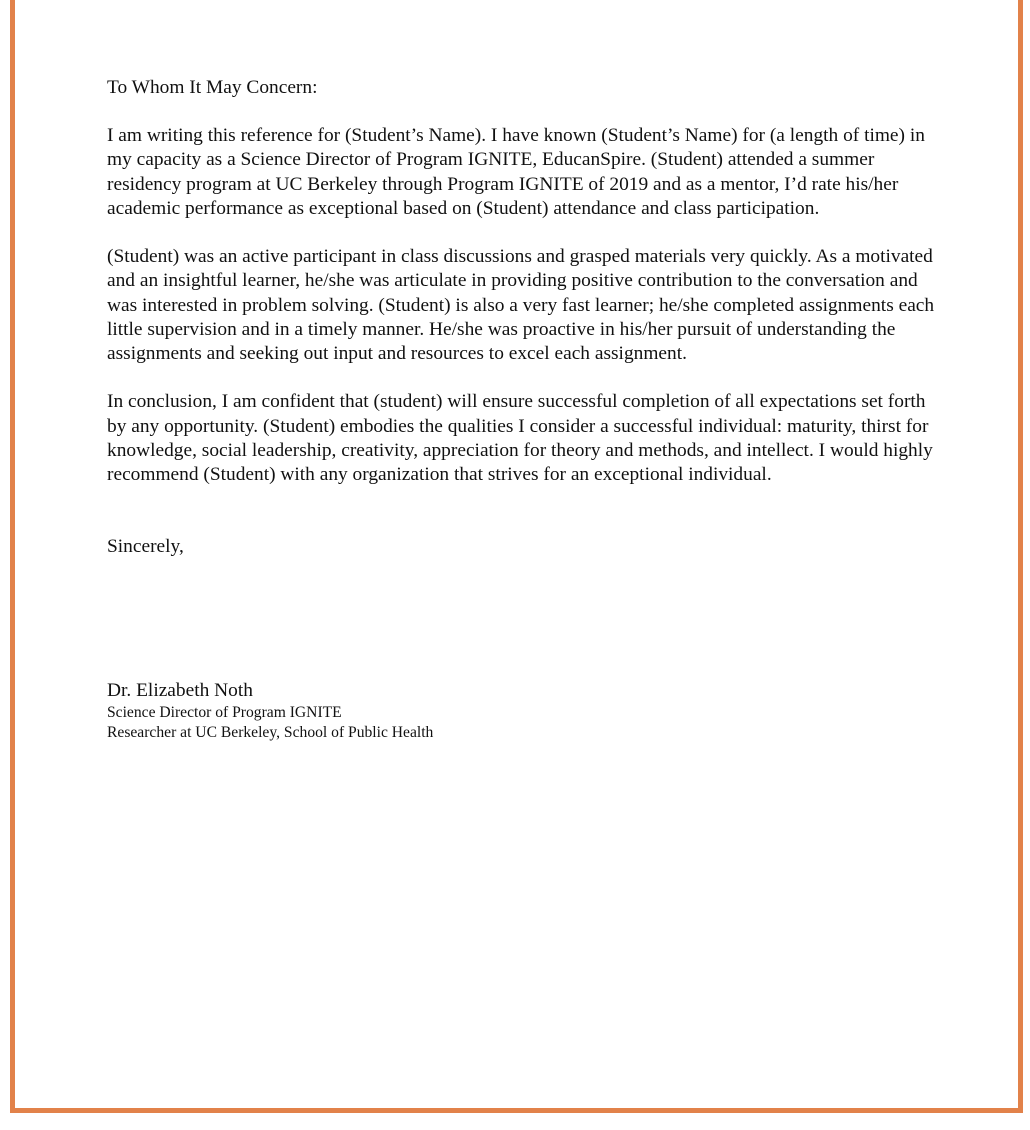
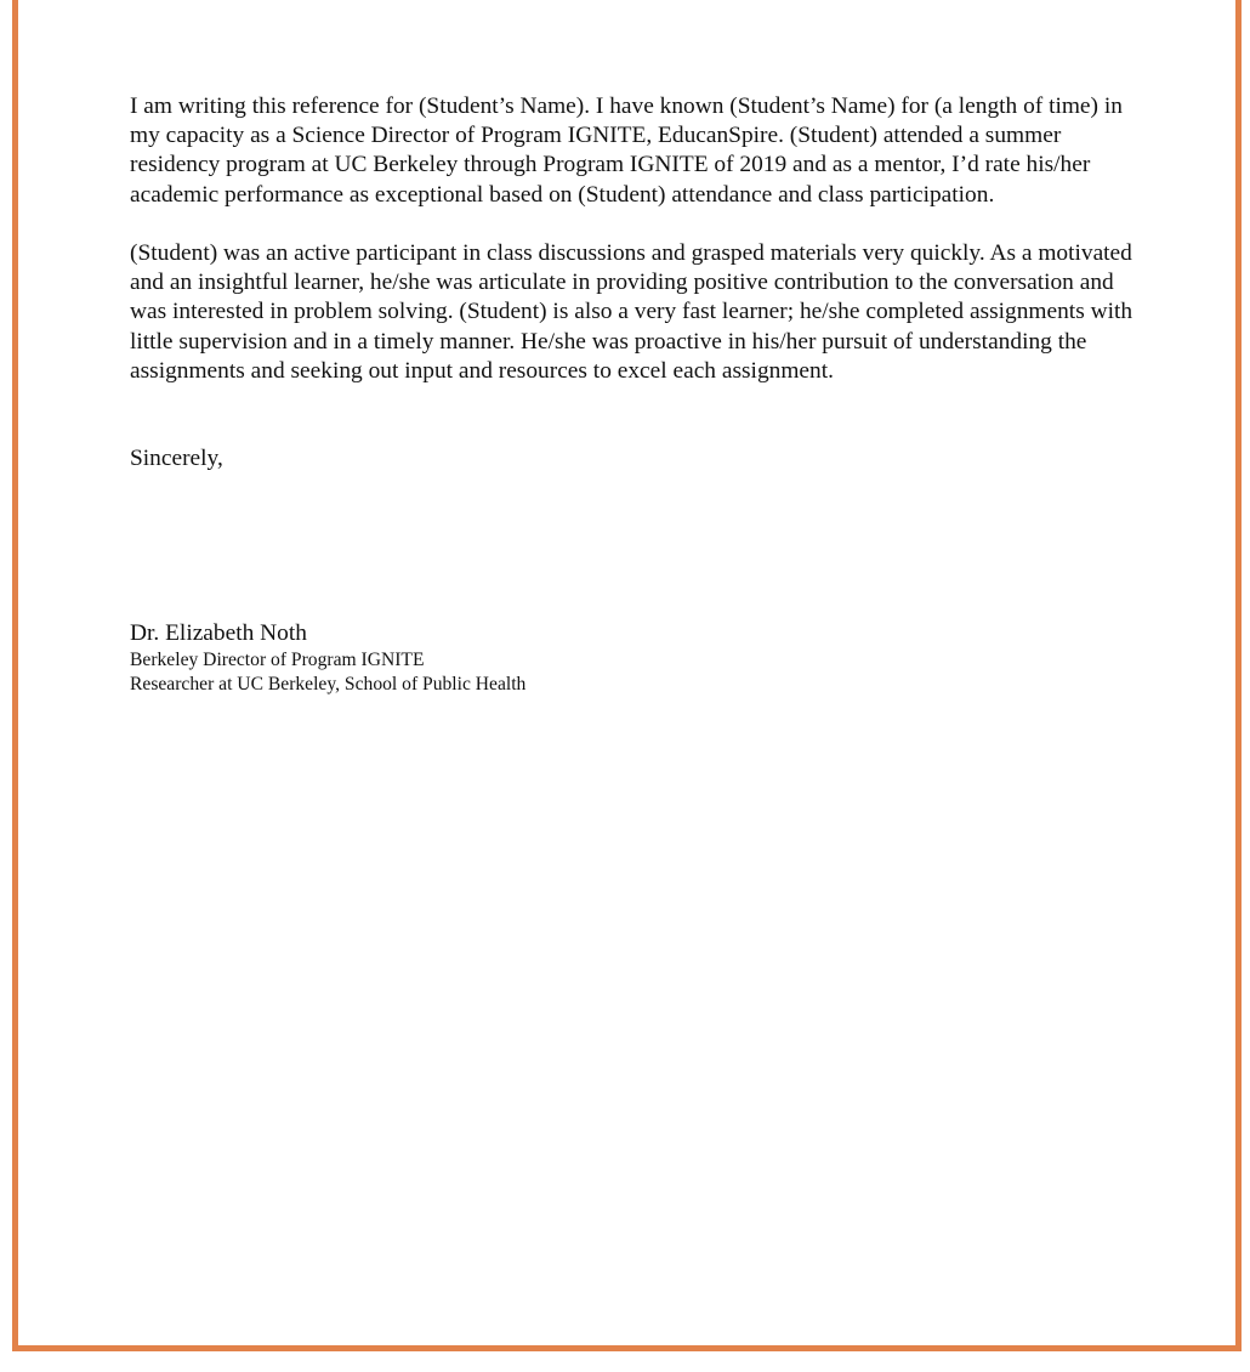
- To Whom It May Concern:
  I am writing this reference for (Student’s Name). I have known (Student’s Name) for (a length of time) in my capacity as a Science Director of Program IGNITE, EducanSpire. (Student) attended a summer residency program at UC Berkeley through Program IGNITE of 2019 and as a mentor, I’d rate his/her academic performance as exceptional based on (Student) attendance and class participation.
- (Student) was an active participant in class discussions and grasped materials very quickly. As a motivated and an insightful learner, he/she was articulate in providing positive contribution to the conversation and was interested in problem solving. (Student) is also a very fast learner; he/she completed assignments each little supervision and in a timely manner. He/she was proactive in his/her pursuit of understanding the assignments and seeking out input and resources to excel each assignment.
+ (Student) was an active participant in class discussions and grasped materials very quickly. As a motivated and an insightful learner, he/she was articulate in providing positive contribution to the conversation and was interested in problem solving. (Student) is also a very fast learner; he/she completed assignments with little supervision and in a timely manner. He/she was proactive in his/her pursuit of understanding the assignments and seeking out input and resources to excel each assignment.
- In conclusion, I am confident that (student) will ensure successful completion of all expectations set forth by any opportunity. (Student) embodies the qualities I consider a successful individual: maturity, thirst for knowledge, social leadership, creativity, appreciation for theory and methods, and intellect. I would highly recommend (Student) with any organization that strives for an exceptional individual.
  Sincerely,
  Dr. Elizabeth Noth
- Science Director of Program IGNITE
+ Berkeley Director of Program IGNITE
  Researcher at UC Berkeley, School of Public Health
